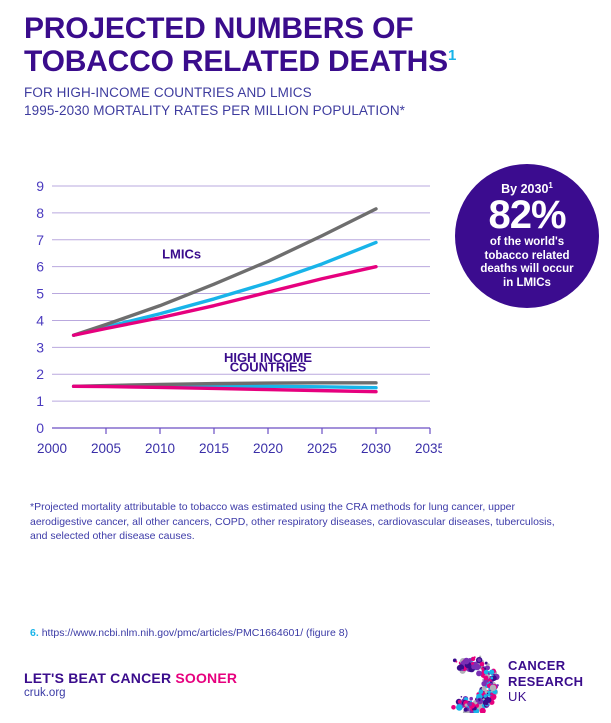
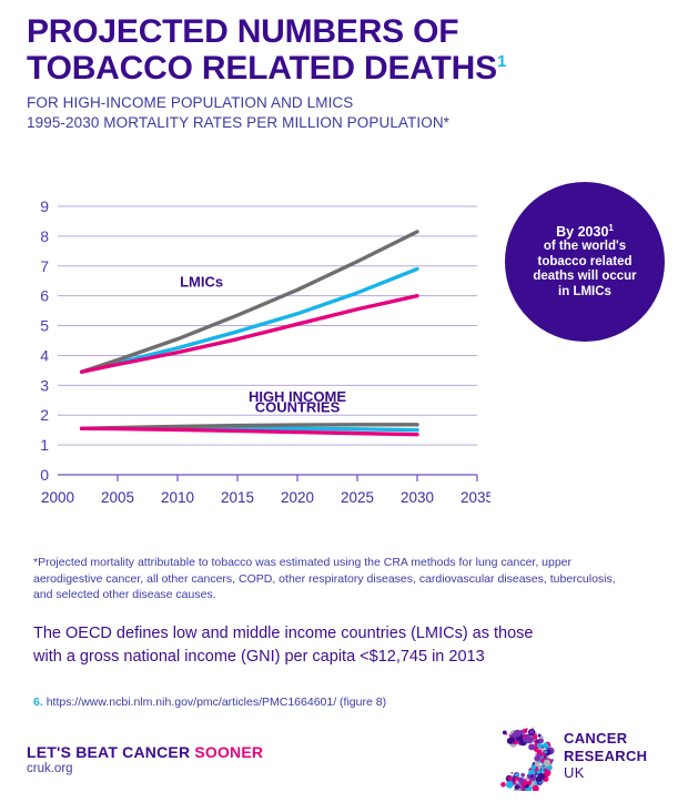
  PROJECTED NUMBERS OF
  TOBACCO RELATED DEATHS1
- FOR HIGH-INCOME COUNTRIES AND LMICS
+ FOR HIGH-INCOME POPULATION AND LMICS
  1995-2030 MORTALITY RATES PER MILLION POPULATION*
  0
  1
  2
  3
  4
  5
  6
  7
  8
  9
  2000
  2005
  2010
  2015
  2020
  2025
  2030
  2035
  LMICs
  HIGH INCOME
  COUNTRIES
  By 20301
- 82%
  of the world's
  tobacco related
  deaths will occur
  in LMICs
  *Projected mortality attributable to tobacco was estimated using the CRA methods for lung cancer, upper aerodigestive cancer, all other cancers, COPD, other respiratory diseases, cardiovascular diseases, tuberculosis, and selected other disease causes.
+ The OECD defines low and middle income countries (LMICs) as those
+ with a gross national income (GNI) per capita <$12,745 in 2013
  6. https://www.ncbi.nlm.nih.gov/pmc/articles/PMC1664601/ (figure 8)
  LET'S BEAT CANCER SOONER
  cruk.org
  CANCER
  RESEARCH
  UK
